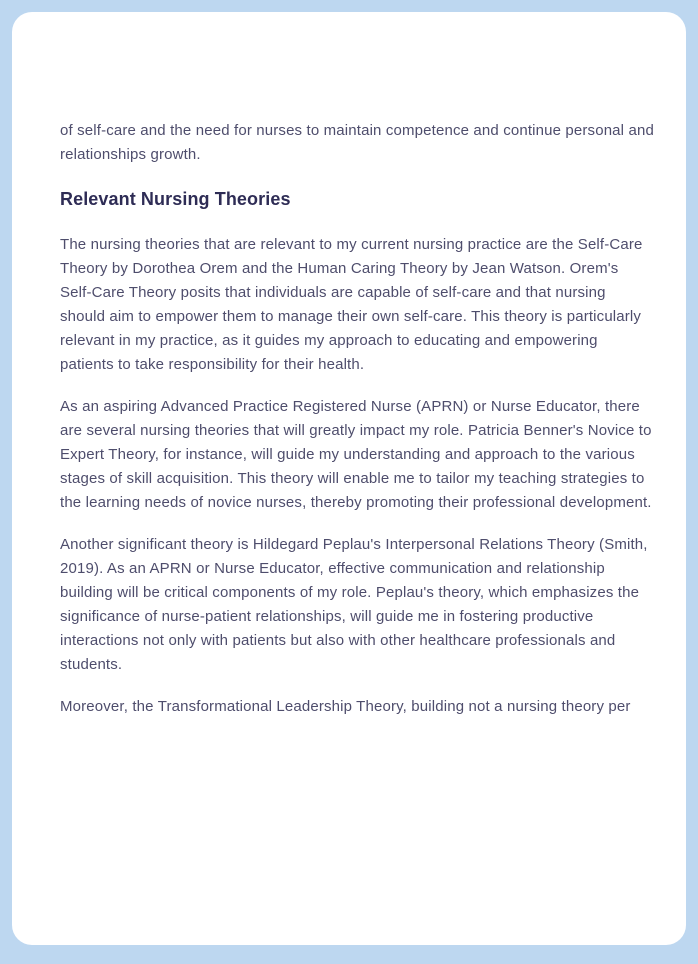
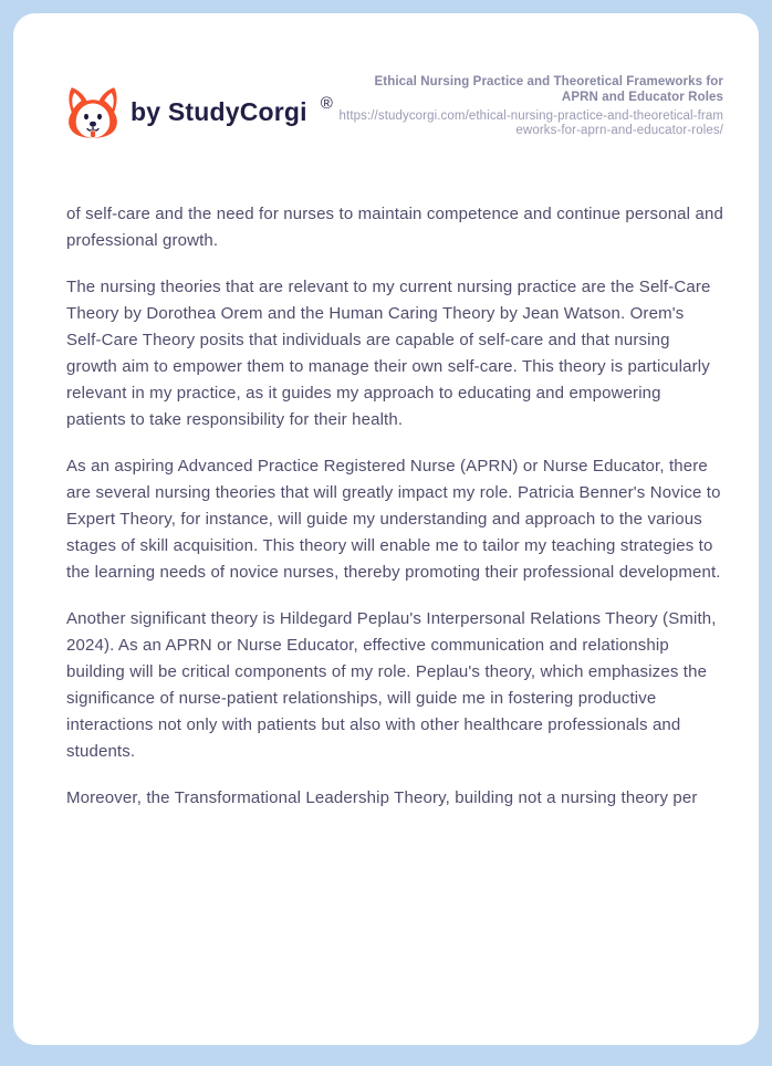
+ by StudyCorgi
+ ®
+ Ethical Nursing Practice and Theoretical Frameworks for APRN and Educator Roles
+ https://studycorgi.com/ethical-nursing-practice-and-theoretical-frameworks-for-aprn-and-educator-roles/
- of self-care and the need for nurses to maintain competence and continue personal and relationships growth.
+ of self-care and the need for nurses to maintain competence and continue personal and professional growth.
- Relevant Nursing Theories
- The nursing theories that are relevant to my current nursing practice are the Self-Care Theory by Dorothea Orem and the Human Caring Theory by Jean Watson. Orem's Self-Care Theory posits that individuals are capable of self-care and that nursing should aim to empower them to manage their own self-care. This theory is particularly relevant in my practice, as it guides my approach to educating and empowering patients to take responsibility for their health.
+ The nursing theories that are relevant to my current nursing practice are the Self-Care Theory by Dorothea Orem and the Human Caring Theory by Jean Watson. Orem's Self-Care Theory posits that individuals are capable of self-care and that nursing growth aim to empower them to manage their own self-care. This theory is particularly relevant in my practice, as it guides my approach to educating and empowering patients to take responsibility for their health.
  As an aspiring Advanced Practice Registered Nurse (APRN) or Nurse Educator, there are several nursing theories that will greatly impact my role. Patricia Benner's Novice to Expert Theory, for instance, will guide my understanding and approach to the various stages of skill acquisition. This theory will enable me to tailor my teaching strategies to the learning needs of novice nurses, thereby promoting their professional development.
- Another significant theory is Hildegard Peplau's Interpersonal Relations Theory (Smith, 2019). As an APRN or Nurse Educator, effective communication and relationship building will be critical components of my role. Peplau's theory, which emphasizes the significance of nurse-patient relationships, will guide me in fostering productive interactions not only with patients but also with other healthcare professionals and students.
+ Another significant theory is Hildegard Peplau's Interpersonal Relations Theory (Smith, 2024). As an APRN or Nurse Educator, effective communication and relationship building will be critical components of my role. Peplau's theory, which emphasizes the significance of nurse-patient relationships, will guide me in fostering productive interactions not only with patients but also with other healthcare professionals and students.
  Moreover, the Transformational Leadership Theory, building not a nursing theory per
